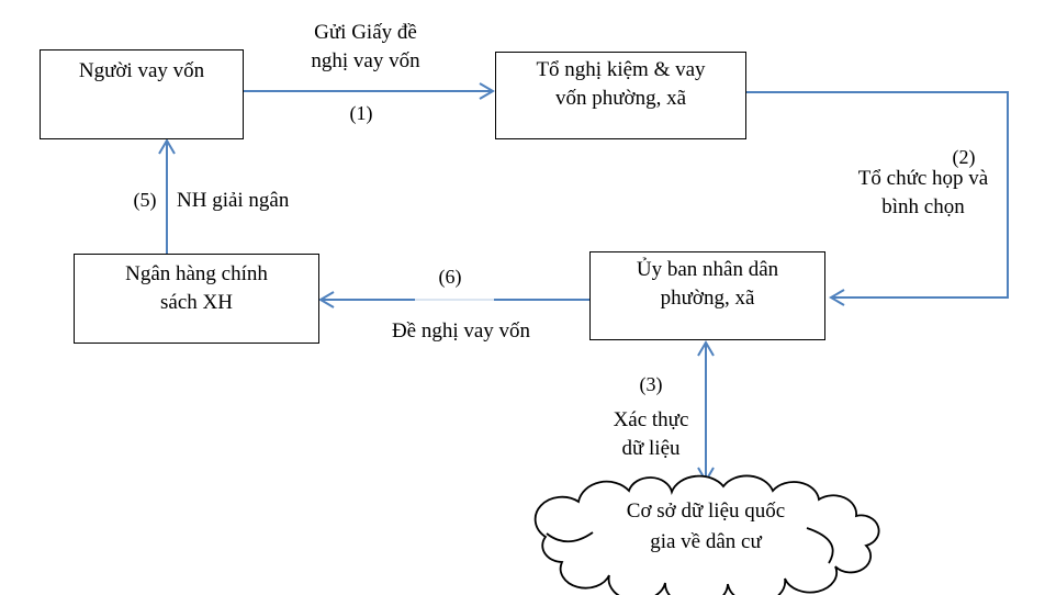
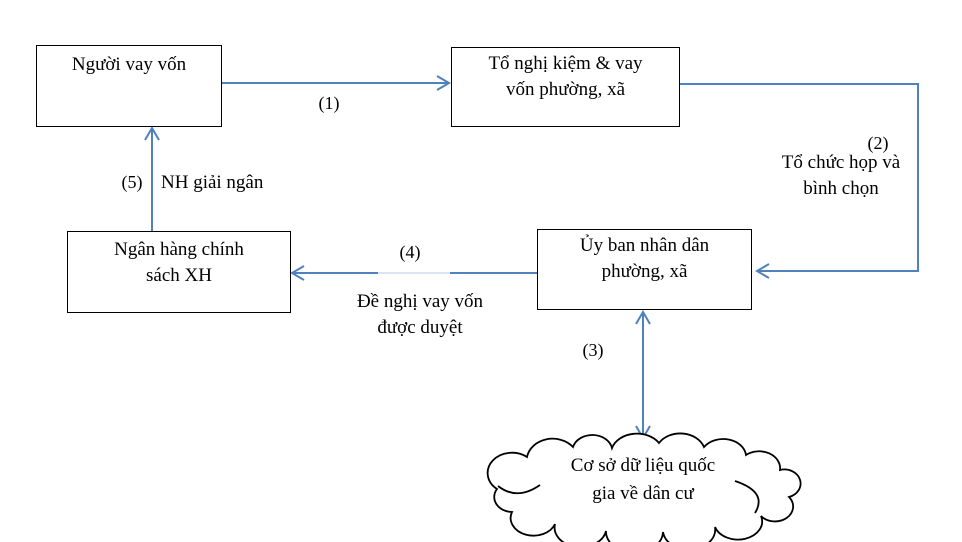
  Người vay vốn
  Tổ nghị kiệm & vay
  vốn phường, xã
  Ủy ban nhân dân
  phường, xã
  Ngân hàng chính
  sách XH
  Cơ sở dữ liệu quốc
  gia về dân cư
- Gửi Giấy đề
- nghị vay vốn
  (1)
  (2)
  Tổ chức họp và
  bình chọn
  (3)
- Xác thực
- dữ liệu
- (6)
+ (4)
  Đề nghị vay vốn
+ được duyệt
  (5)
  NH giải ngân
